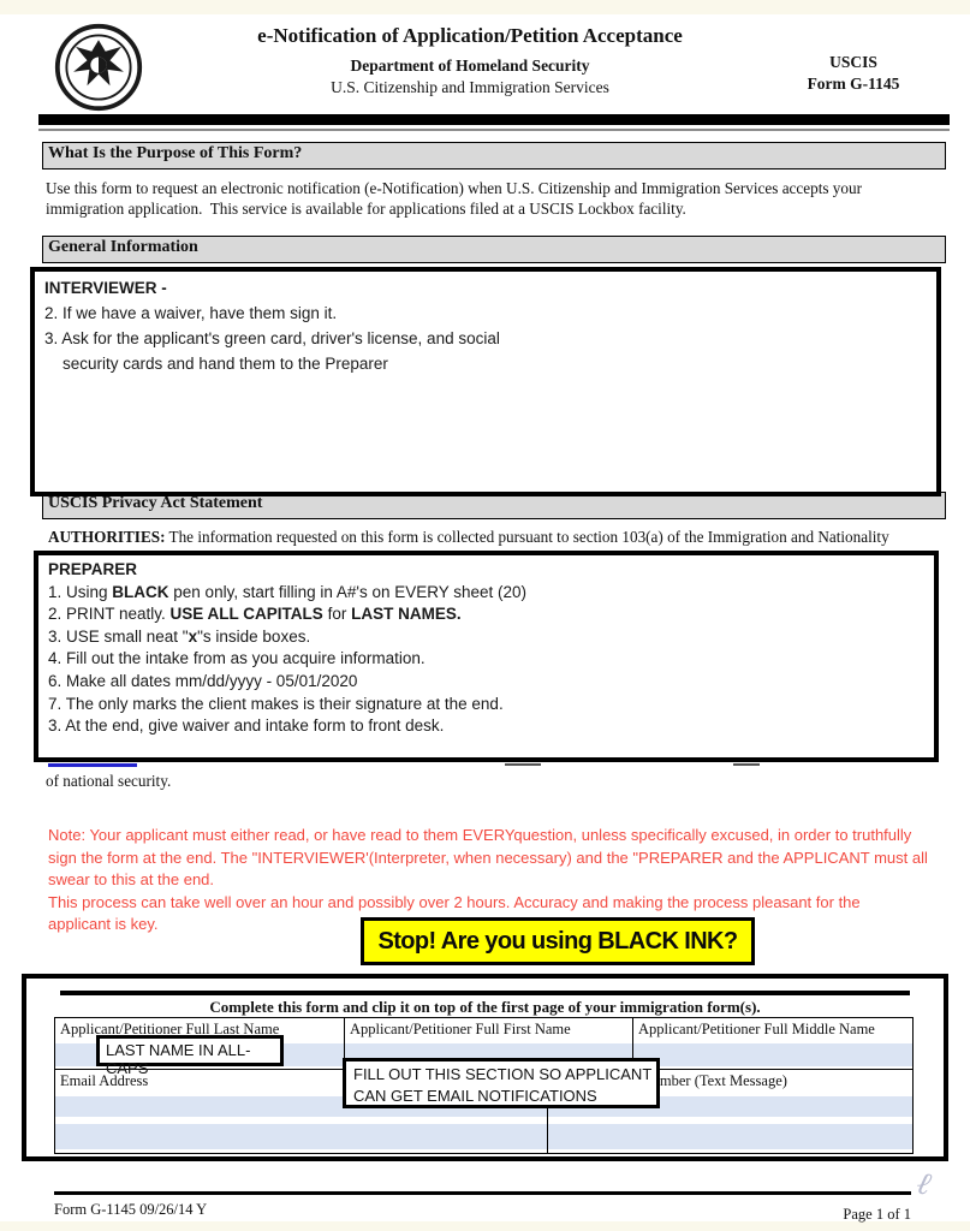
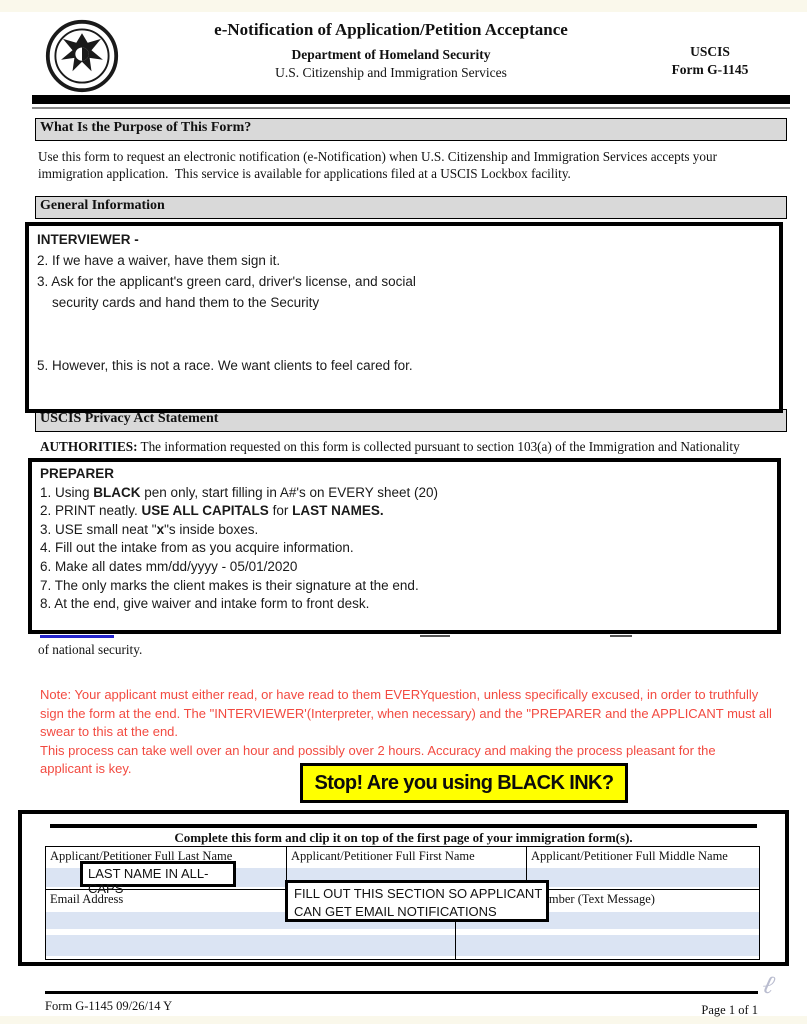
  e-Notification of Application/Petition Acceptance
  Department of Homeland Security
  U.S. Citizenship and Immigration Services
  USCIS
  Form G-1145
  What Is the Purpose of This Form?
  Use this form to request an electronic notification (e-Notification) when U.S. Citizenship and Immigration Services accepts your
  immigration application. This service is available for applications filed at a USCIS Lockbox facility.
  General Information
  INTERVIEWER -
  2. If we have a waiver, have them sign it.
  3. Ask for the applicant's green card, driver's license, and social
- security cards and hand them to the Preparer
+ security cards and hand them to the Security
+ 5. However, this is not a race. We want clients to feel cared for.
  USCIS Privacy Act Statement
  AUTHORITIES: The information requested on this form is collected pursuant to section 103(a) of the Immigration and Nationality
  PREPARER
  1. Using BLACK pen only, start filling in A#'s on EVERY sheet (20)
  2. PRINT neatly. USE ALL CAPITALS for LAST NAMES.
  3. USE small neat "x"s inside boxes.
  4. Fill out the intake from as you acquire information.
  6. Make all dates mm/dd/yyyy - 05/01/2020
  7. The only marks the client makes is their signature at the end.
- 3. At the end, give waiver and intake form to front desk.
+ 8. At the end, give waiver and intake form to front desk.
  of national security.
  Note: Your applicant must either read, or have read to them EVERYquestion, unless specifically excused, in order to truthfully
  sign the form at the end. The "INTERVIEWER'(Interpreter, when necessary) and the "PREPARER and the APPLICANT must all
  swear to this at the end.
  This process can take well over an hour and possibly over 2 hours. Accuracy and making the process pleasant for the
  applicant is key.
  Stop! Are you using BLACK INK?
  Complete this form and clip it on top of the first page of your immigration form(s).
  Applicant/Petitioner Full Last Name
  Applicant/Petitioner Full First Name
  Applicant/Petitioner Full Middle Name
  Email Address
  LAST NAME IN ALL-CAPS
  FILL OUT THIS SECTION SO APPLICANT
  CAN GET EMAIL NOTIFICATIONS
  Form G-1145 09/26/14 Y
  Page 1 of 1
